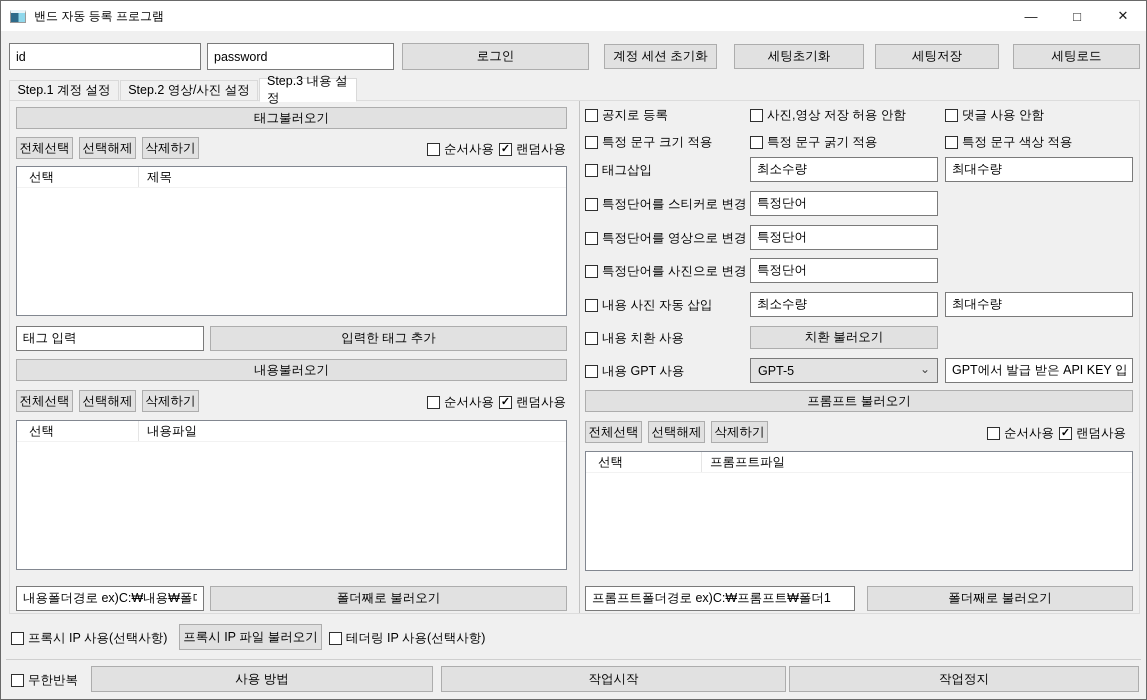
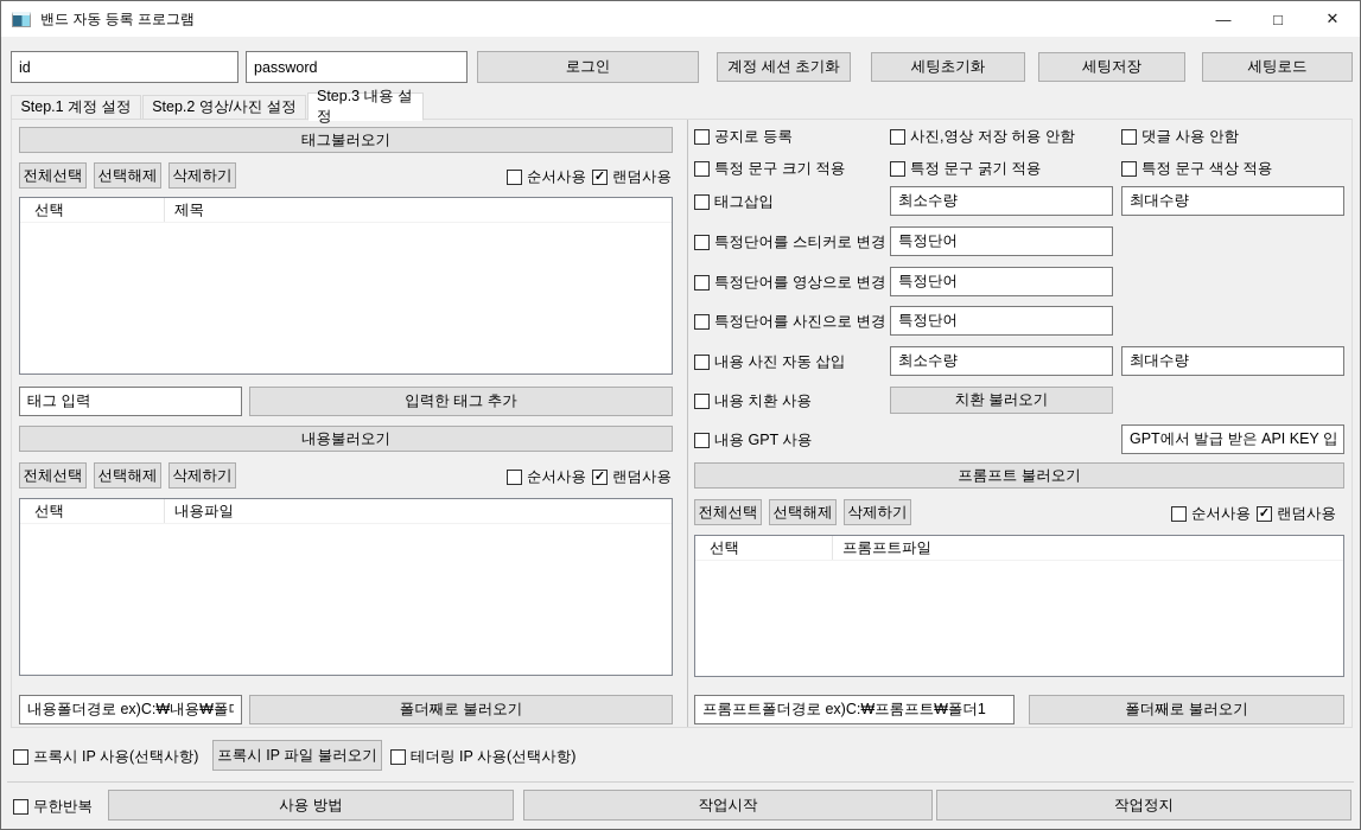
  밴드 자동 등록 프로그램
  —
  □
  ✕
  id
  password
  로그인
  계정 세션 초기화
  세팅초기화
  세팅저장
  세팅로드
  Step.1 계정 설정
  Step.2 영상/사진 설정
  Step.3 내용 설정
  태그불러오기
  전체선택
  선택해제
  삭제하기
  순서사용
  ✓
  랜덤사용
  선택
  제목
  태그 입력
  입력한 태그 추가
  내용불러오기
  전체선택
  선택해제
  삭제하기
  순서사용
  ✓
  랜덤사용
  선택
  내용파일
  내용폴더경로 ex)C:₩내용₩폴
  폴더째로 불러오기
  공지로 등록
  사진,영상 저장 허용 안함
  댓글 사용 안함
  특정 문구 크기 적용
  특정 문구 굵기 적용
  특정 문구 색상 적용
  태그삽입
  최소수량
  최대수량
  특정단어를 스티커로 변경
  특정단어
  특정단어를 영상으로 변경
  특정단어
  특정단어를 사진으로 변경
  특정단어
  내용 사진 자동 삽입
  최소수량
  최대수량
  내용 치환 사용
  치환 불러오기
  내용 GPT 사용
- GPT-5
- ⌄
  GPT에서 발급 받은 API KEY 입
  프롬프트 불러오기
  전체선택
  선택해제
  삭제하기
  순서사용
  ✓
  랜덤사용
  선택
  프롬프트파일
  프롬프트폴더경로 ex)C:₩프롬프트₩폴더1
  폴더째로 불러오기
  프록시 IP 사용(선택사항)
  프록시 IP 파일 불러오기
  테더링 IP 사용(선택사항)
  무한반복
  사용 방법
  작업시작
  작업정지
